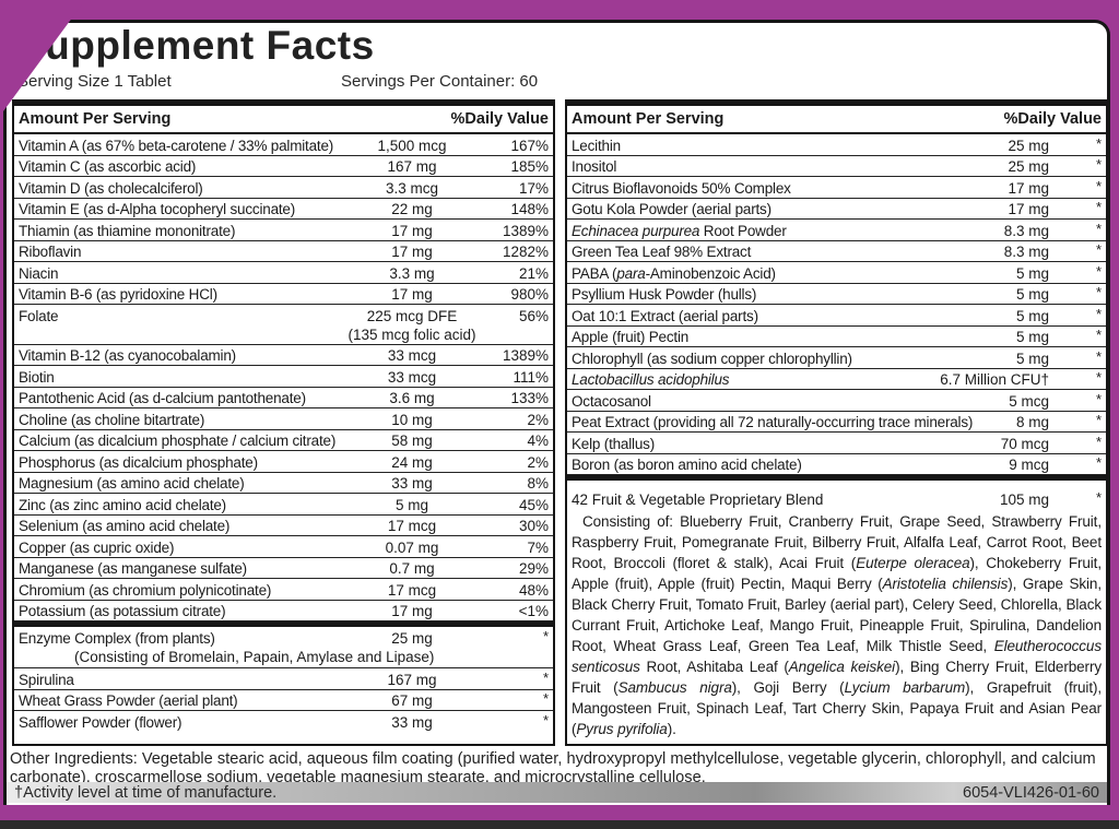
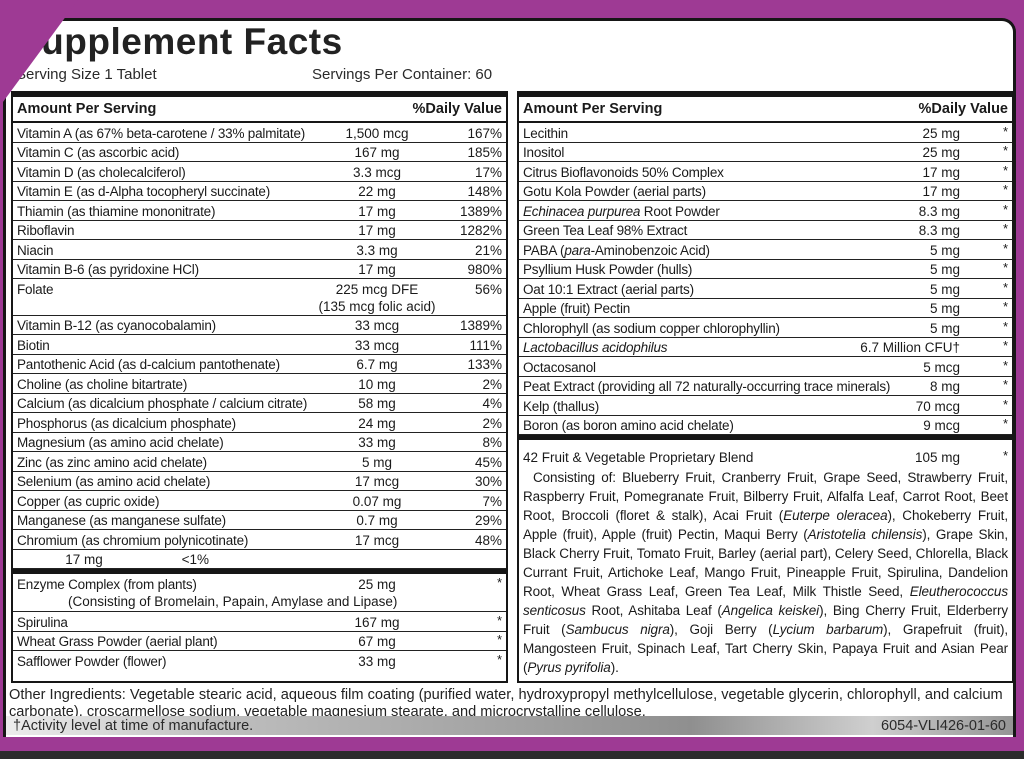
  upplement Facts
  erving Size 1 Tablet
  Servings Per Container: 60
  Amount Per Serving
  %Daily Value
  Vitamin A (as 67% beta-carotene / 33% palmitate)
  1,500 mcg
  167%
  Vitamin C (as ascorbic acid)
  167 mg
  185%
  Vitamin D (as cholecalciferol)
  3.3 mcg
  17%
  Vitamin E (as d-Alpha tocopheryl succinate)
  22 mg
  148%
  Thiamin (as thiamine mononitrate)
  17 mg
  1389%
  Riboflavin
  17 mg
  1282%
  Niacin
  3.3 mg
  21%
  Vitamin B-6 (as pyridoxine HCl)
  17 mg
  980%
  Folate
  225 mcg DFE
  (135 mcg folic acid)
  56%
  Vitamin B-12 (as cyanocobalamin)
  33 mcg
  1389%
  Biotin
  33 mcg
  111%
  Pantothenic Acid (as d-calcium pantothenate)
- 3.6 mg
+ 6.7 mg
  133%
  Choline (as choline bitartrate)
  10 mg
  2%
  Calcium (as dicalcium phosphate / calcium citrate)
  58 mg
  4%
  Phosphorus (as dicalcium phosphate)
  24 mg
  2%
  Magnesium (as amino acid chelate)
  33 mg
  8%
  Zinc (as zinc amino acid chelate)
  5 mg
  45%
  Selenium (as amino acid chelate)
  17 mcg
  30%
  Copper (as cupric oxide)
  0.07 mg
  7%
  Manganese (as manganese sulfate)
  0.7 mg
  29%
  Chromium (as chromium polynicotinate)
  17 mcg
  48%
- Potassium (as potassium citrate)
  17 mg
  <1%
  Enzyme Complex (from plants)
  25 mg
  *
  (Consisting of Bromelain, Papain, Amylase and Lipase)
  Spirulina
  167 mg
  *
  Wheat Grass Powder (aerial plant)
  67 mg
  *
  Safflower Powder (flower)
  33 mg
  *
  Amount Per Serving
  %Daily Value
  Lecithin
  25 mg
  *
  Inositol
  25 mg
  *
  Citrus Bioflavonoids 50% Complex
  17 mg
  *
  Gotu Kola Powder (aerial parts)
  17 mg
  *
  Echinacea purpurea Root Powder
  8.3 mg
  *
  Green Tea Leaf 98% Extract
  8.3 mg
  *
  PABA (para-Aminobenzoic Acid)
  5 mg
  *
  Psyllium Husk Powder (hulls)
  5 mg
  *
  Oat 10:1 Extract (aerial parts)
  5 mg
  *
  Apple (fruit) Pectin
  5 mg
  *
  Chlorophyll (as sodium copper chlorophyllin)
  5 mg
  *
  Lactobacillus acidophilus
  6.7 Million CFU†
  *
  Octacosanol
  5 mcg
  *
  Peat Extract (providing all 72 naturally-occurring trace min
  8 mg
  *
  Kelp (thallus)
  70 mcg
  *
  Boron (as boron amino acid chelate)
  9 mcg
  *
  42 Fruit & Vegetable Proprietary Blend
  105 mg
  *
  Consisting of: Blueberry Fruit, Cranberry Fruit, Grape Seed, Strawberry Fruit, Raspberry Fruit, Pomegranate Fruit, Bilberry Fruit, Alfalfa Leaf, Carrot Root, Beet Root, Broccoli (floret & stalk), Acai Fruit (Euterpe oleracea), Chokeberry Fruit, Apple (fruit), Apple (fruit) Pectin, Maqui Berry (Aristotelia chilensis), Grape Skin, Black Cherry Fruit, Tomato Fruit, Barley (aerial part), Celery Seed, Chlorella, Black Currant Fruit, Artichoke Leaf, Mango Fruit, Pineapple Fruit, Spirulina, Dandelion Root, Wheat Grass Leaf, Green Tea Leaf, Milk Thistle Seed, Eleutherococcus senticosus Root, Ashitaba Leaf (Angelica keiskei), Bing Cherry Fruit, Elderberry Fruit (Sambucus nigra), Goji Berry (Lycium barbarum), Grapefruit (fruit), Mangosteen Fruit, Spinach Leaf, Tart Cherry Skin, Papaya Fruit and Asian Pear (Pyrus pyrifolia).
  Other Ingredients: Vegetable stearic acid, aqueous film coating (purified water, hydroxypropyl methylcellulose, vegetable glycerin, chlorophyll, and calcium carbonate), croscarmellose sodium, vegetable magnesium stearate, and microcrystalline cellulose.
  †Activity level at time of manufacture.
  6054-VLI426-01-60
